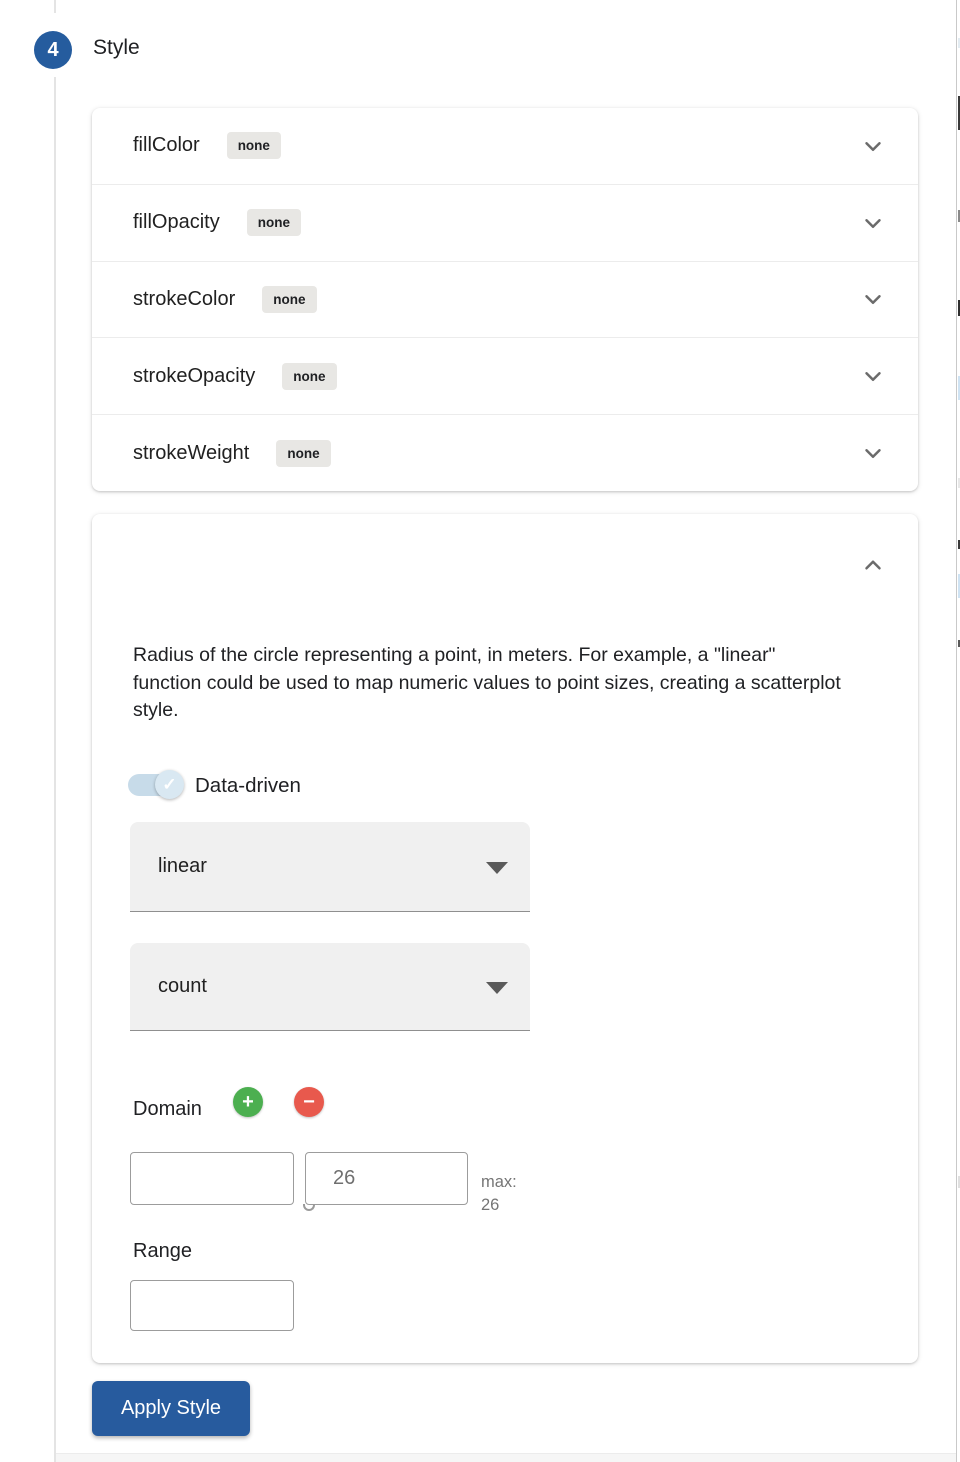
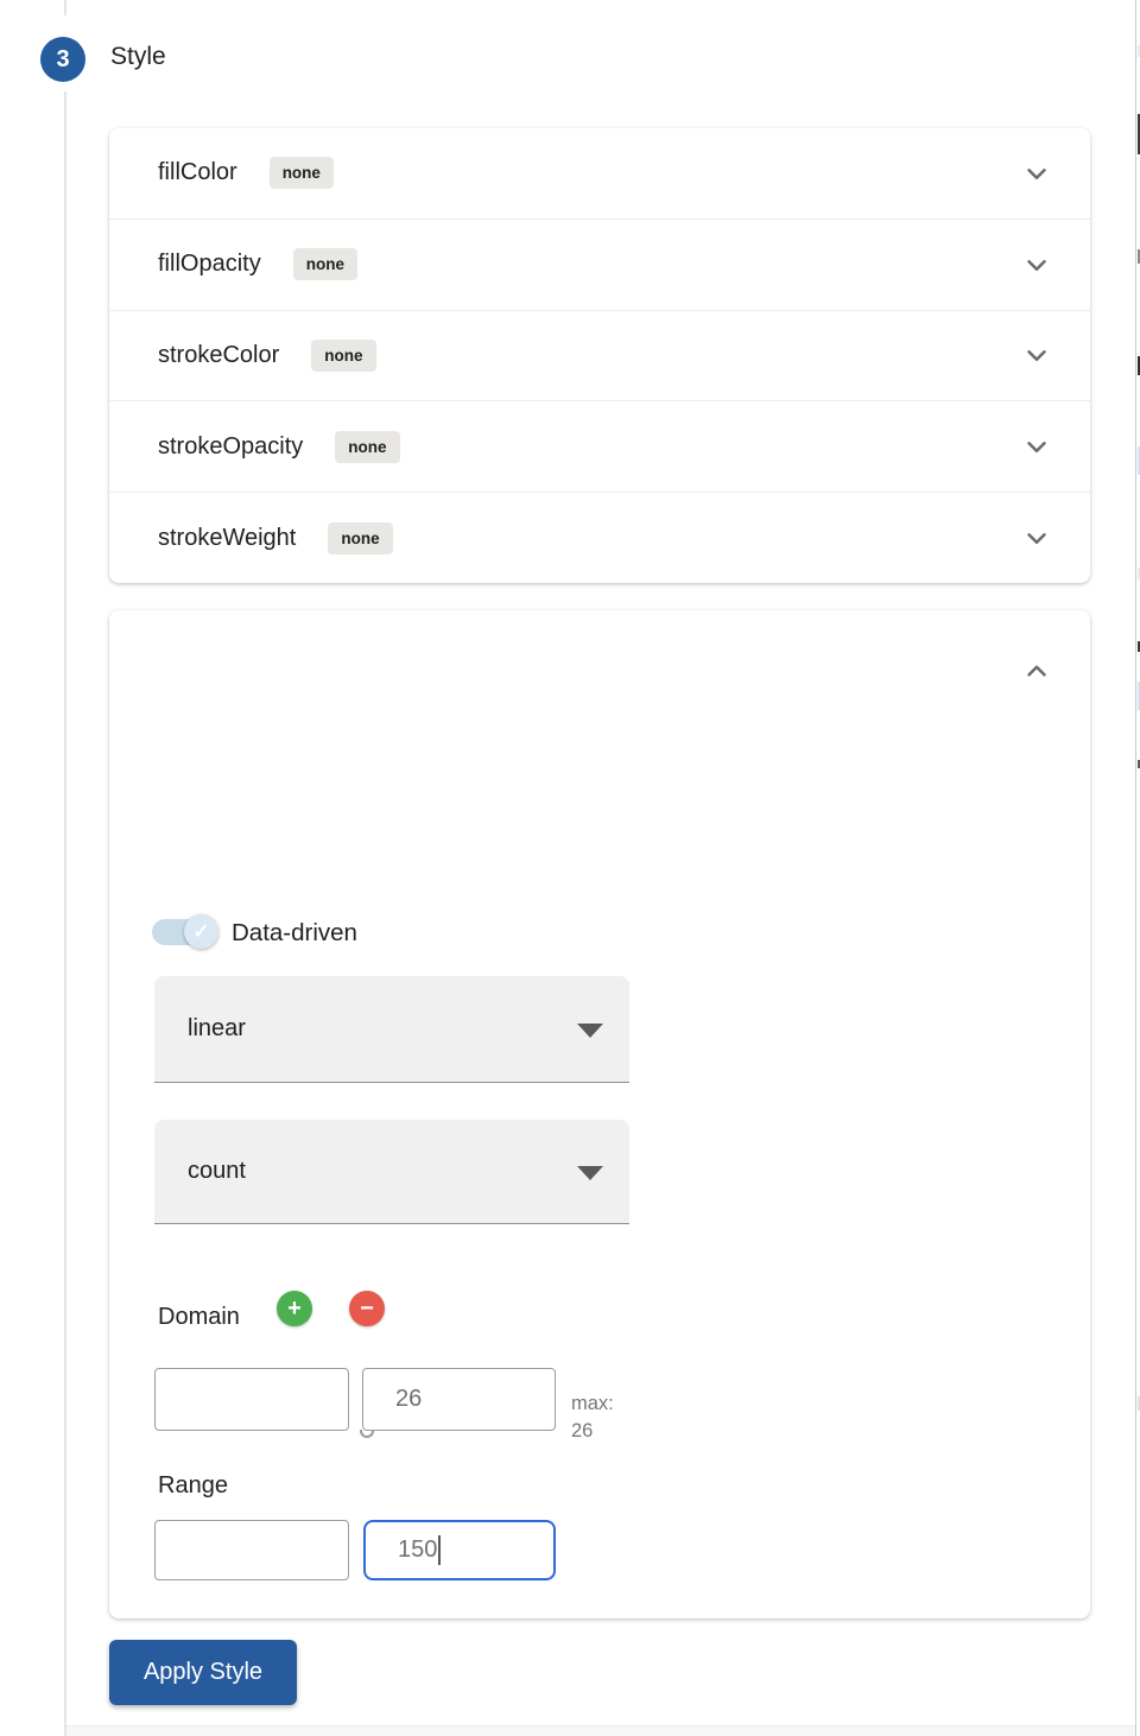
- 4
+ 3
  Style
  fillColor
  none
  fillOpacity
  none
  strokeColor
  none
  strokeOpacity
  none
  strokeWeight
  none
- Radius of the circle representing a point, in meters. For example, a "linear" function could be used to map numeric values to point sizes, creating a scatterplot style.
  ✓
  Data-driven
  linear
  count
  Domain
  +
  −
  26
  max:
  26
  Range
+ 150
  Apply Style
